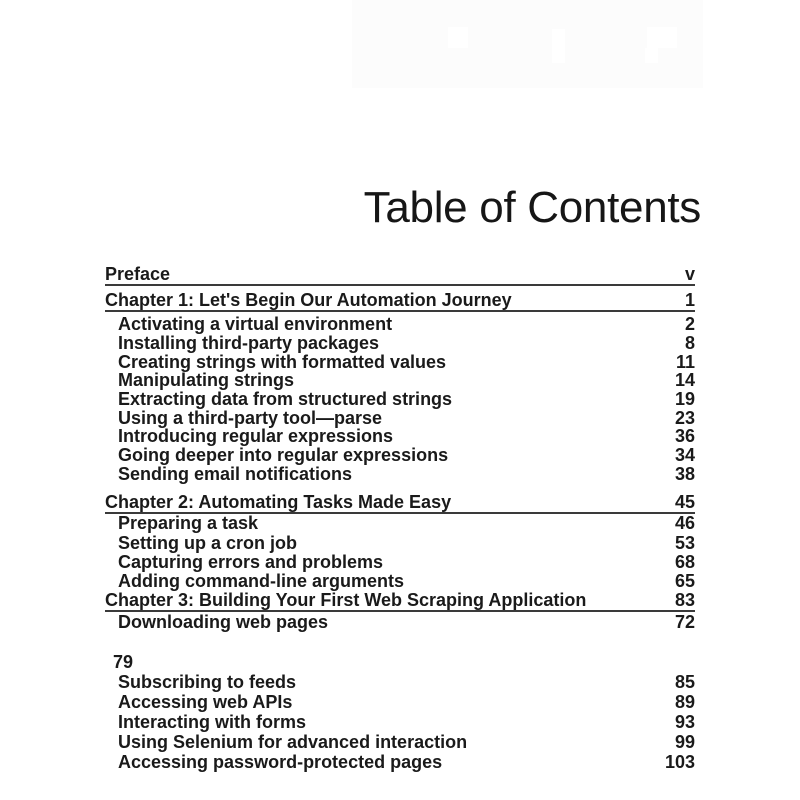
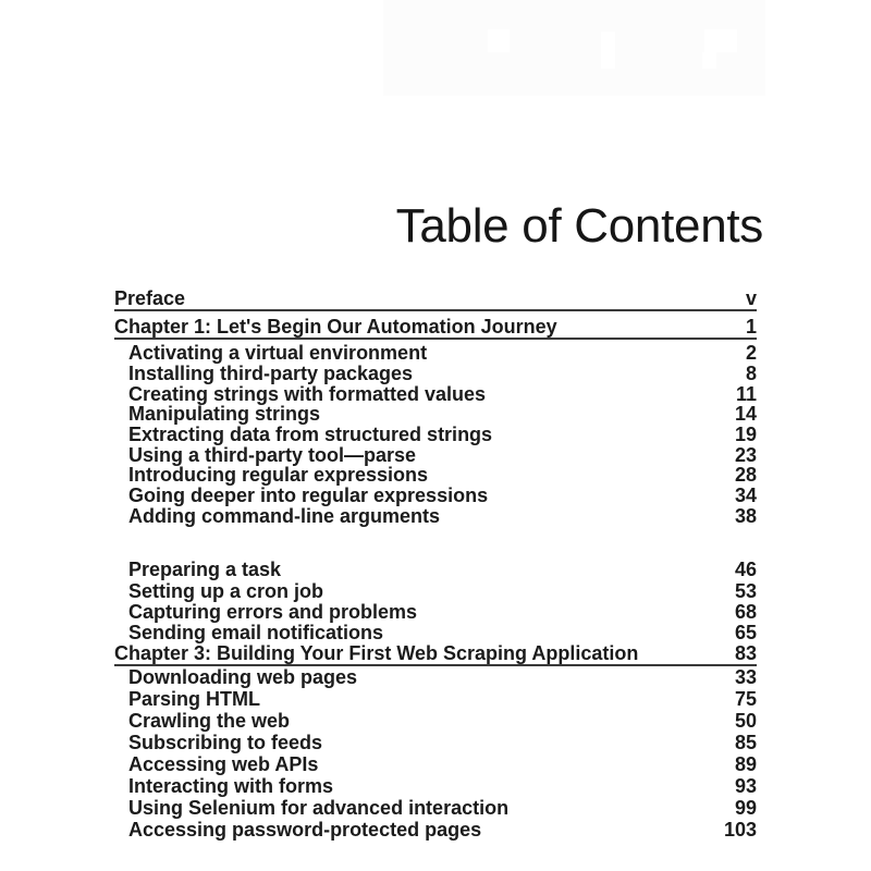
  Table of Contents
  Preface
  v
  Chapter 1: Let's Begin Our Automation Journey
  1
  Activating a virtual environment
  2
  Installing third-party packages
  8
  Creating strings with formatted values
  11
  Manipulating strings
  14
  Extracting data from structured strings
  19
  Using a third-party tool—parse
  23
  Introducing regular expressions
- 36
+ 28
  Going deeper into regular expressions
  34
- Sending email notifications
+ Adding command-line arguments
  38
- Chapter 2: Automating Tasks Made Easy
- 45
  Preparing a task
  46
  Setting up a cron job
  53
  Capturing errors and problems
  68
- Adding command-line arguments
+ Sending email notifications
  65
  Chapter 3: Building Your First Web Scraping Application
  83
  Downloading web pages
- 72
+ 33
+ Parsing HTML
+ 75
+ Crawling the web
- 79
+ 50
  Subscribing to feeds
  85
  Accessing web APIs
  89
  Interacting with forms
  93
  Using Selenium for advanced interaction
  99
  Accessing password-protected pages
  103
